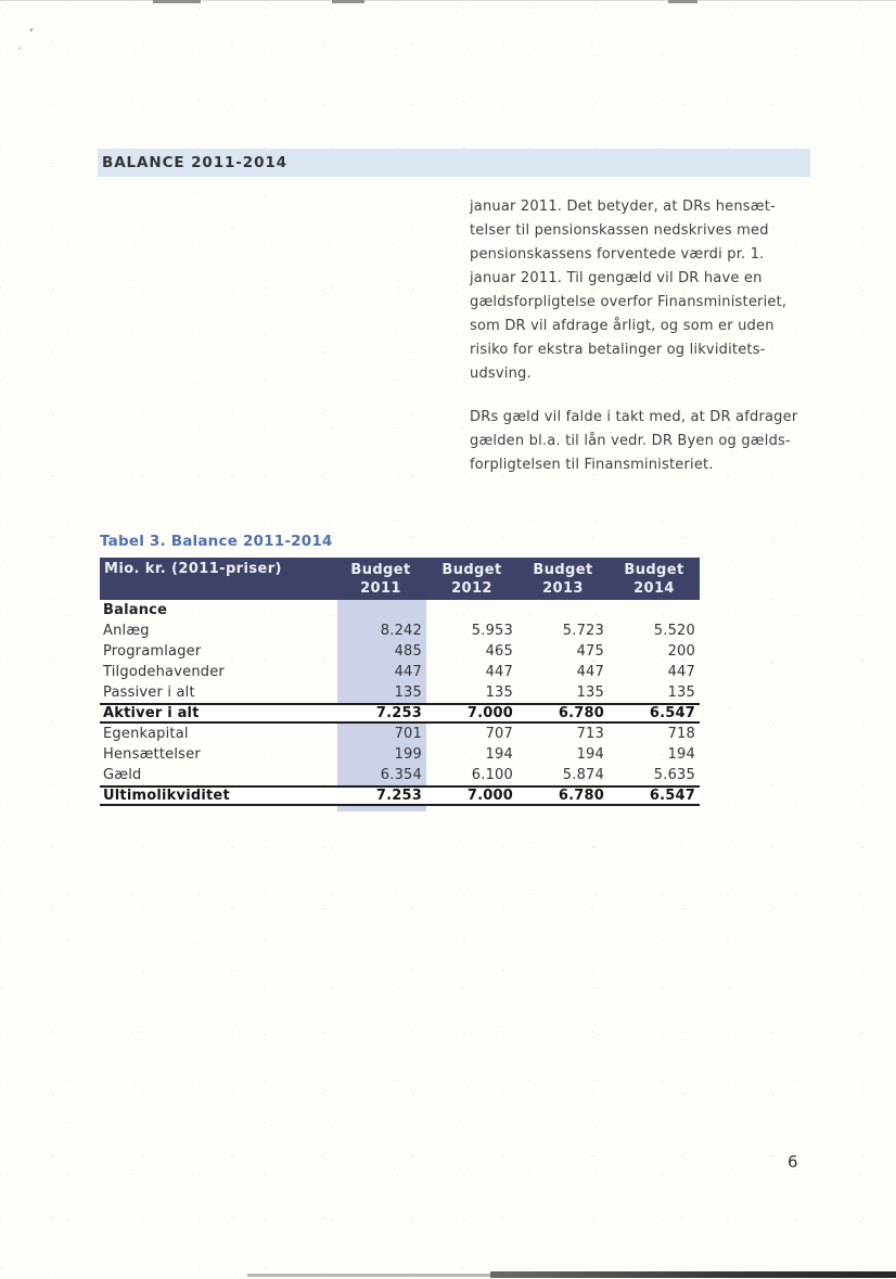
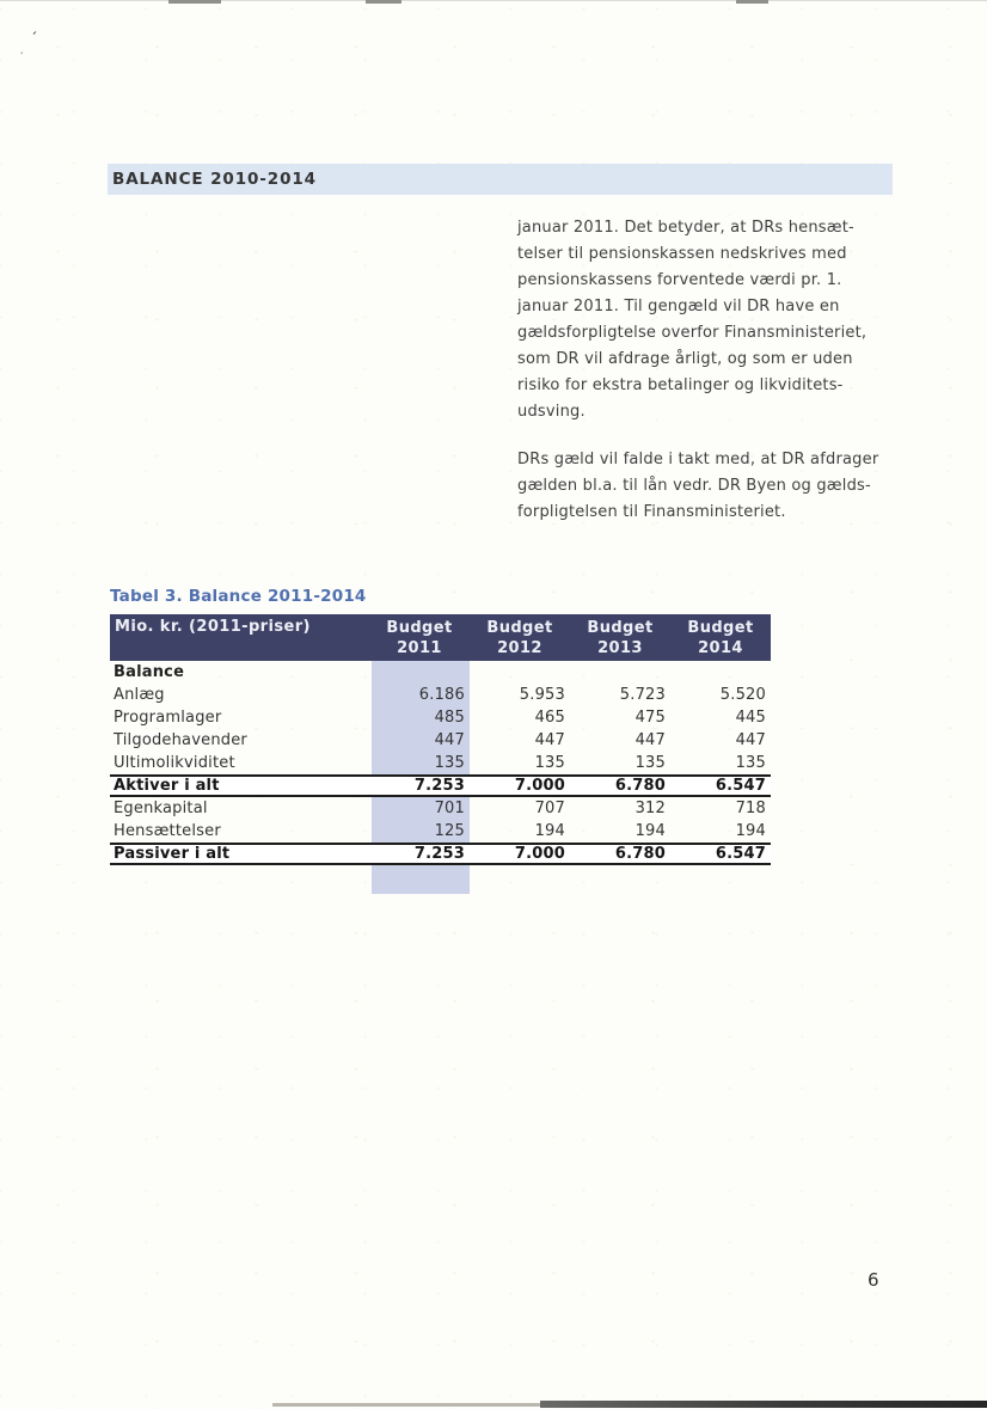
- BALANCE 2011-2014
+ BALANCE 2010-2014
  januar 2011. Det betyder, at DRs hensæt-
  telser til pensionskassen nedskrives med
  pensionskassens forventede værdi pr. 1.
  januar 2011. Til gengæld vil DR have en
  gældsforpligtelse overfor Finansministeriet,
  som DR vil afdrage årligt, og som er uden
  risiko for ekstra betalinger og likviditets-
  udsving.
  DRs gæld vil falde i takt med, at DR afdrager
  gælden bl.a. til lån vedr. DR Byen og gælds-
  forpligtelsen til Finansministeriet.
  Tabel 3. Balance 2011-2014
  Mio. kr. (2011-priser)
  Budget
  2011
  Budget
  2012
  Budget
  2013
  Budget
  2014
  Balance
  Anlæg
- 8.242
+ 6.186
  5.953
  5.723
  5.520
  Programlager
  485
  465
  475
- 200
+ 445
  Tilgodehavender
  447
  447
  447
  447
- Passiver i alt
+ Ultimolikviditet
  135
  135
  135
  135
  Aktiver i alt
  7.253
  7.000
  6.780
  6.547
  Egenkapital
  701
  707
- 713
+ 312
  718
  Hensættelser
- 199
+ 125
  194
  194
  194
- Gæld
- 6.354
- 6.100
- 5.874
- 5.635
- Ultimolikviditet
+ Passiver i alt
  7.253
  7.000
  6.780
  6.547
  6
